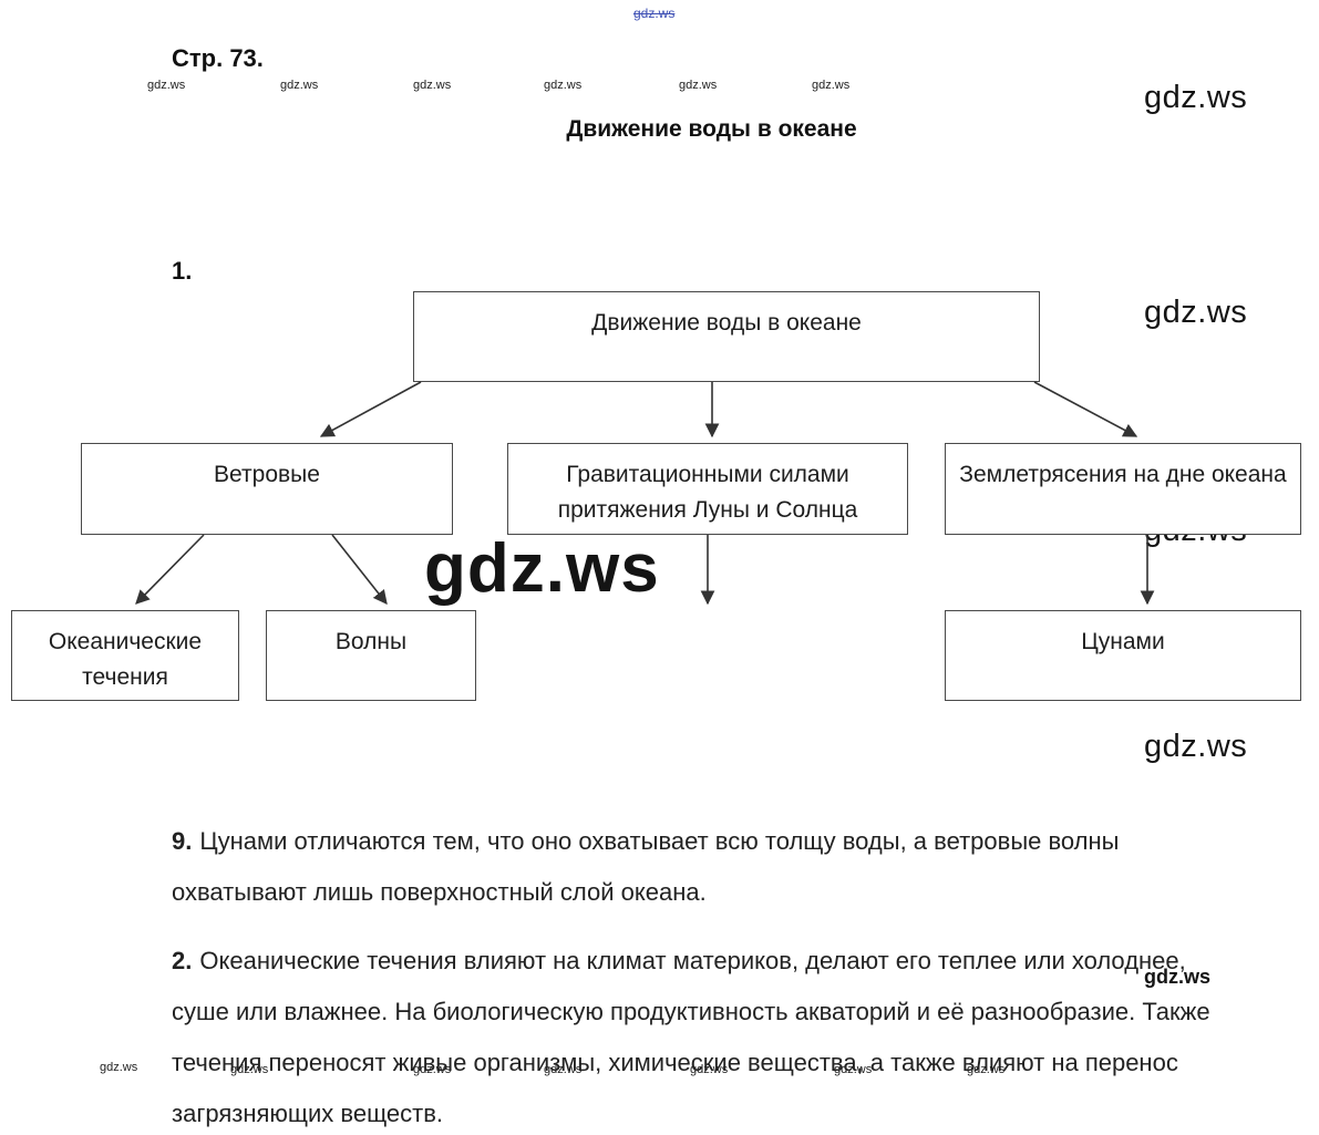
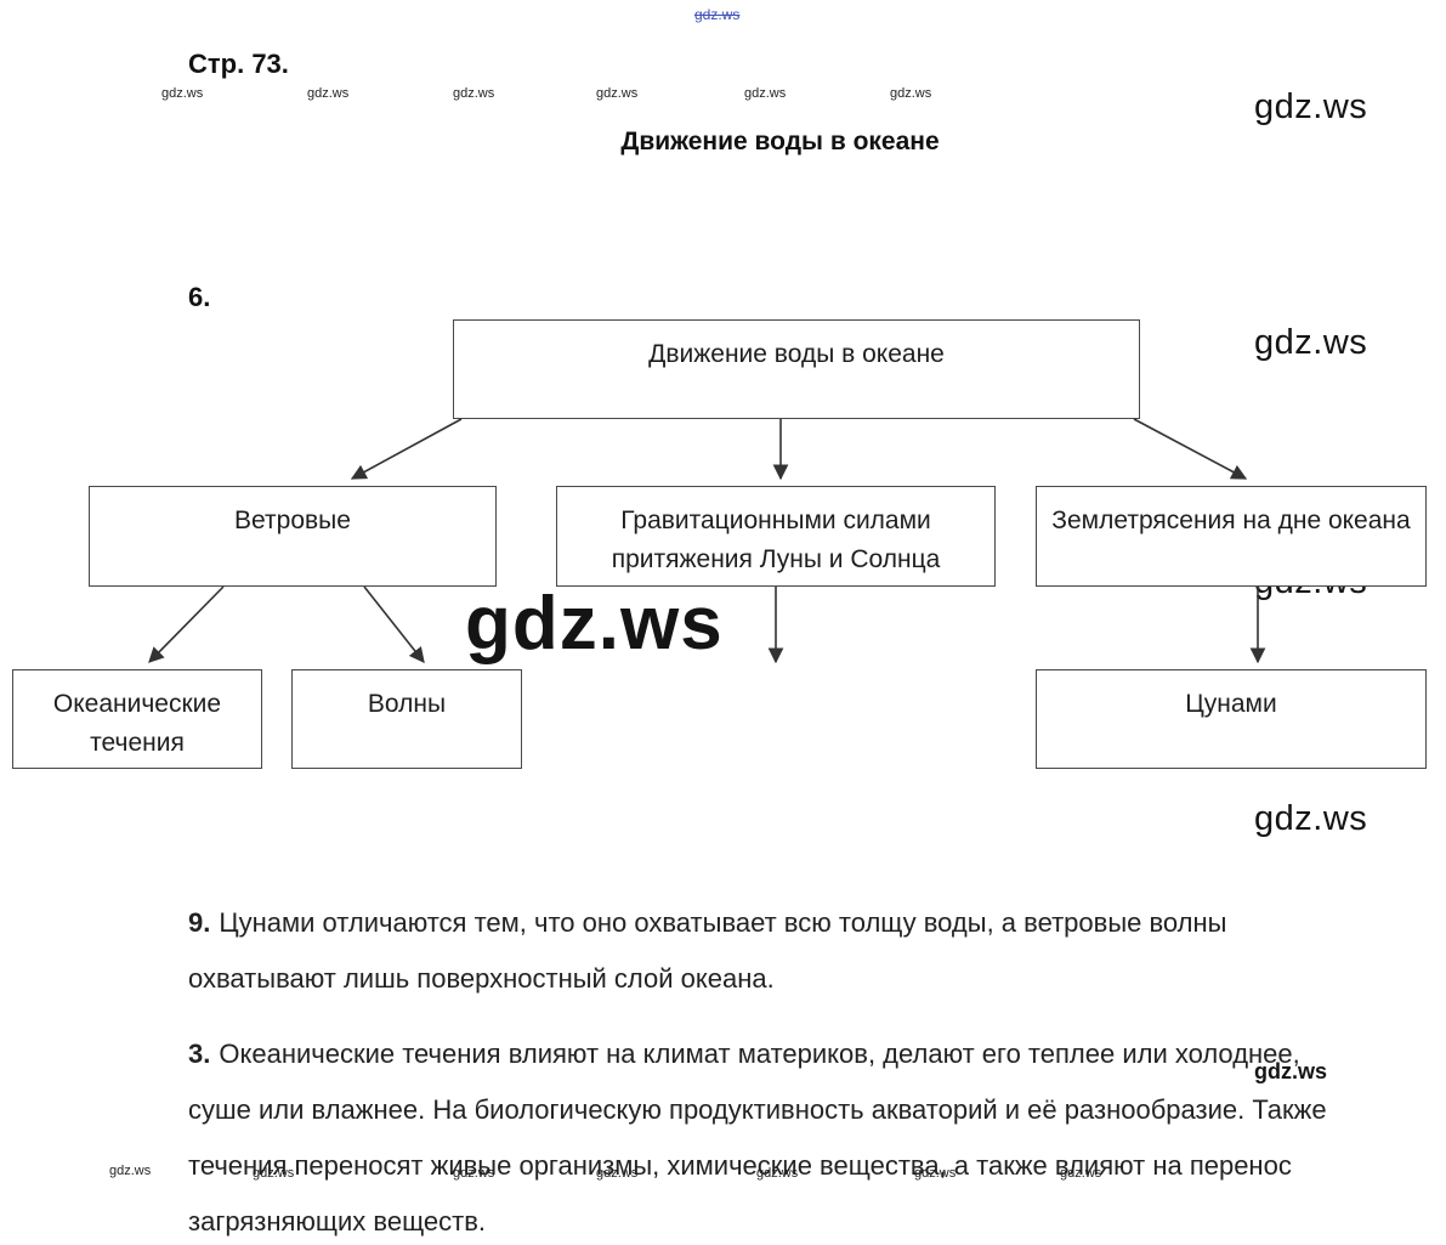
  gdz.ws
  Стр. 73.
  gdz.ws
  gdz.ws
  gdz.ws
  gdz.ws
  gdz.ws
  gdz.ws
  gdz.ws
  gdz.ws
  gdz.ws
  gdz.ws
  Движение воды в океане
- 1.
+ 6.
  Движение воды в океане
  Ветровые
  Гравитационными силами притяжения Луны и Солнца
  Землетрясения на дне океана
  Океанические течения
  Волны
  Цунами
  gdz.ws
  9. Цунами отличаются тем, что оно охватывает всю толщу воды, а ветровые волны охватывают лишь поверхностный слой океана.
- 2. Океанические течения влияют на климат материков, делают его теплее или холоднее, суше или влажнее. На биологическую продуктивность акваторий и её разнообразие. Также течения переносят живые организмы, химические вещества, а также влияют на перенос загрязняющих веществ.
+ 3. Океанические течения влияют на климат материков, делают его теплее или холоднее, суше или влажнее. На биологическую продуктивность акваторий и её разнообразие. Также течения переносят живые организмы, химические вещества, а также влияют на перенос загрязняющих веществ.
  gdz.ws
  gdz.ws
  gdz.ws
  gdz.ws
  gdz.ws
  gdz.ws
  gdz.ws
